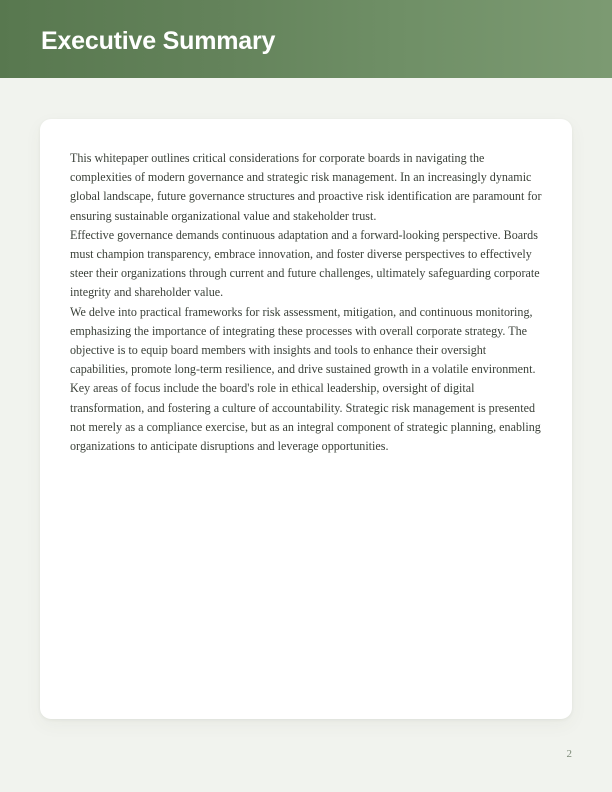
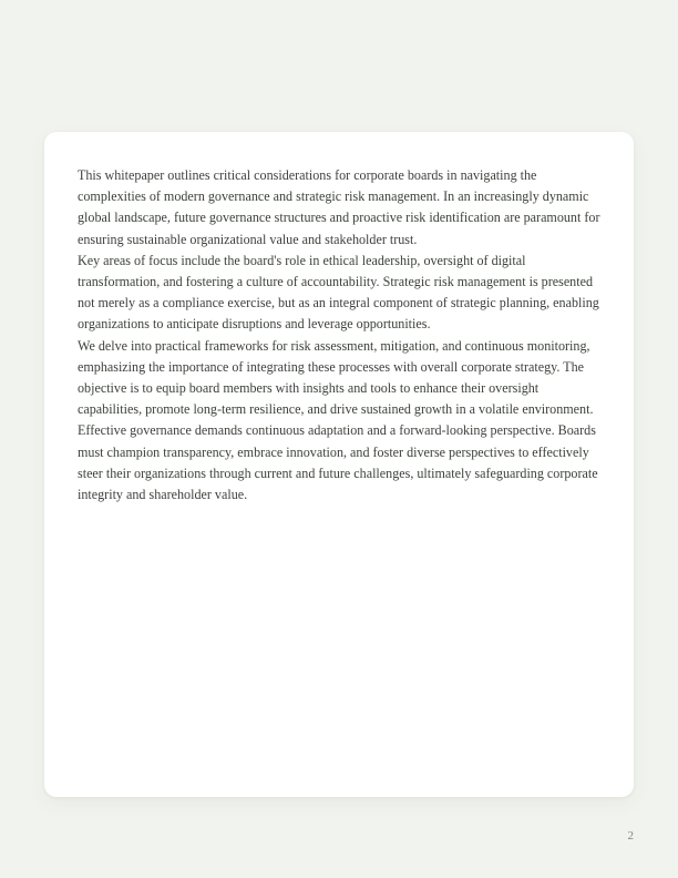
- Executive Summary
  This whitepaper outlines critical considerations for corporate boards in navigating the complexities of modern governance and strategic risk management. In an increasingly dynamic global landscape, future governance structures and proactive risk identification are paramount for ensuring sustainable organizational value and stakeholder trust.
- Effective governance demands continuous adaptation and a forward-looking perspective. Boards must champion transparency, embrace innovation, and foster diverse perspectives to effectively steer their organizations through current and future challenges, ultimately safeguarding corporate integrity and shareholder value.
+ Key areas of focus include the board's role in ethical leadership, oversight of digital transformation, and fostering a culture of accountability. Strategic risk management is presented not merely as a compliance exercise, but as an integral component of strategic planning, enabling organizations to anticipate disruptions and leverage opportunities.
  We delve into practical frameworks for risk assessment, mitigation, and continuous monitoring, emphasizing the importance of integrating these processes with overall corporate strategy. The objective is to equip board members with insights and tools to enhance their oversight capabilities, promote long-term resilience, and drive sustained growth in a volatile environment.
- Key areas of focus include the board's role in ethical leadership, oversight of digital transformation, and fostering a culture of accountability. Strategic risk management is presented not merely as a compliance exercise, but as an integral component of strategic planning, enabling organizations to anticipate disruptions and leverage opportunities.
+ Effective governance demands continuous adaptation and a forward-looking perspective. Boards must champion transparency, embrace innovation, and foster diverse perspectives to effectively steer their organizations through current and future challenges, ultimately safeguarding corporate integrity and shareholder value.
  2
